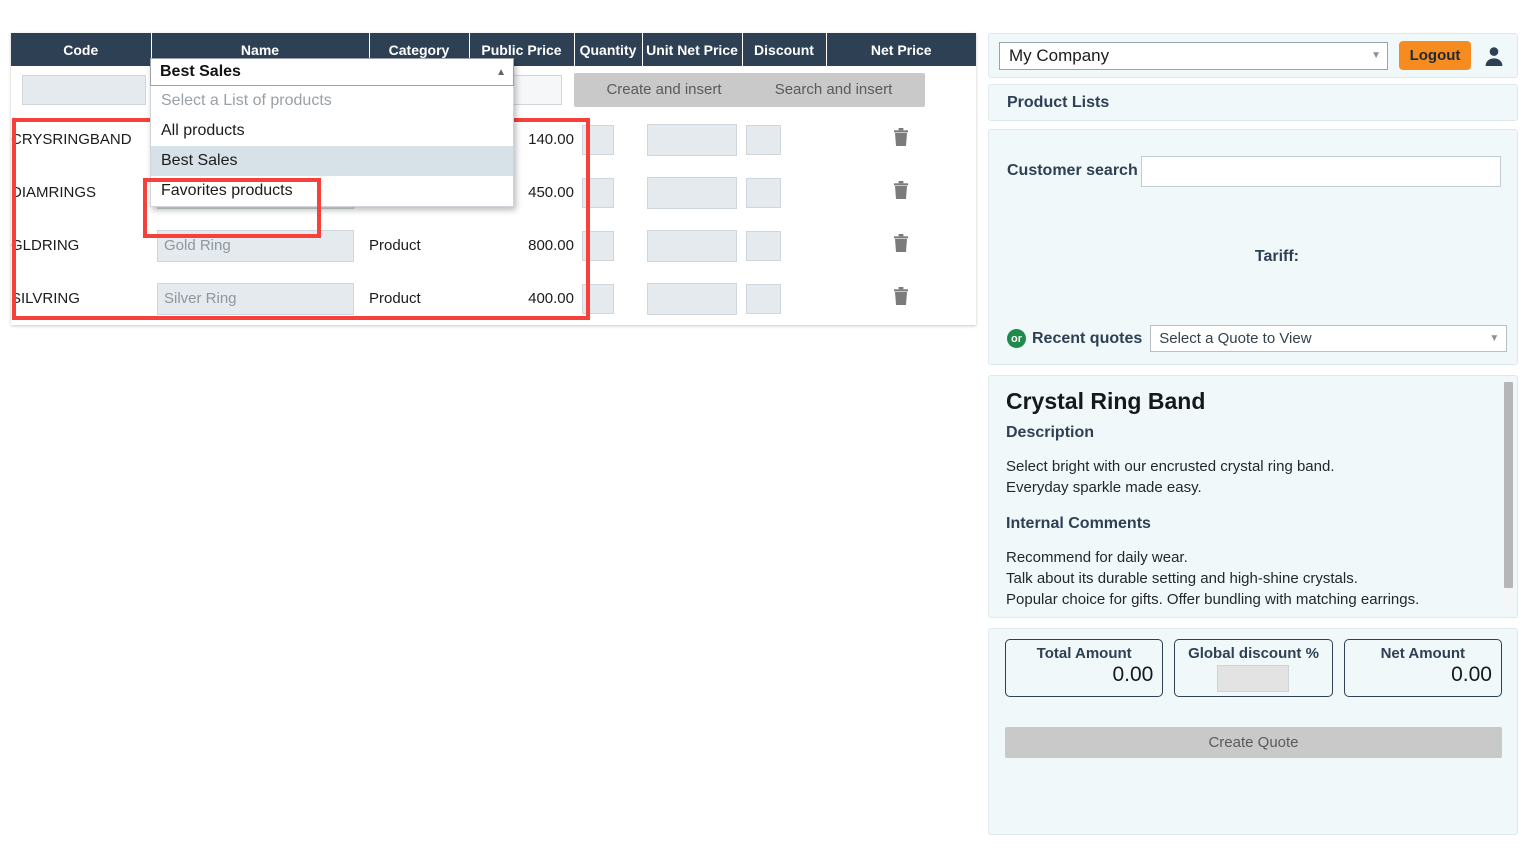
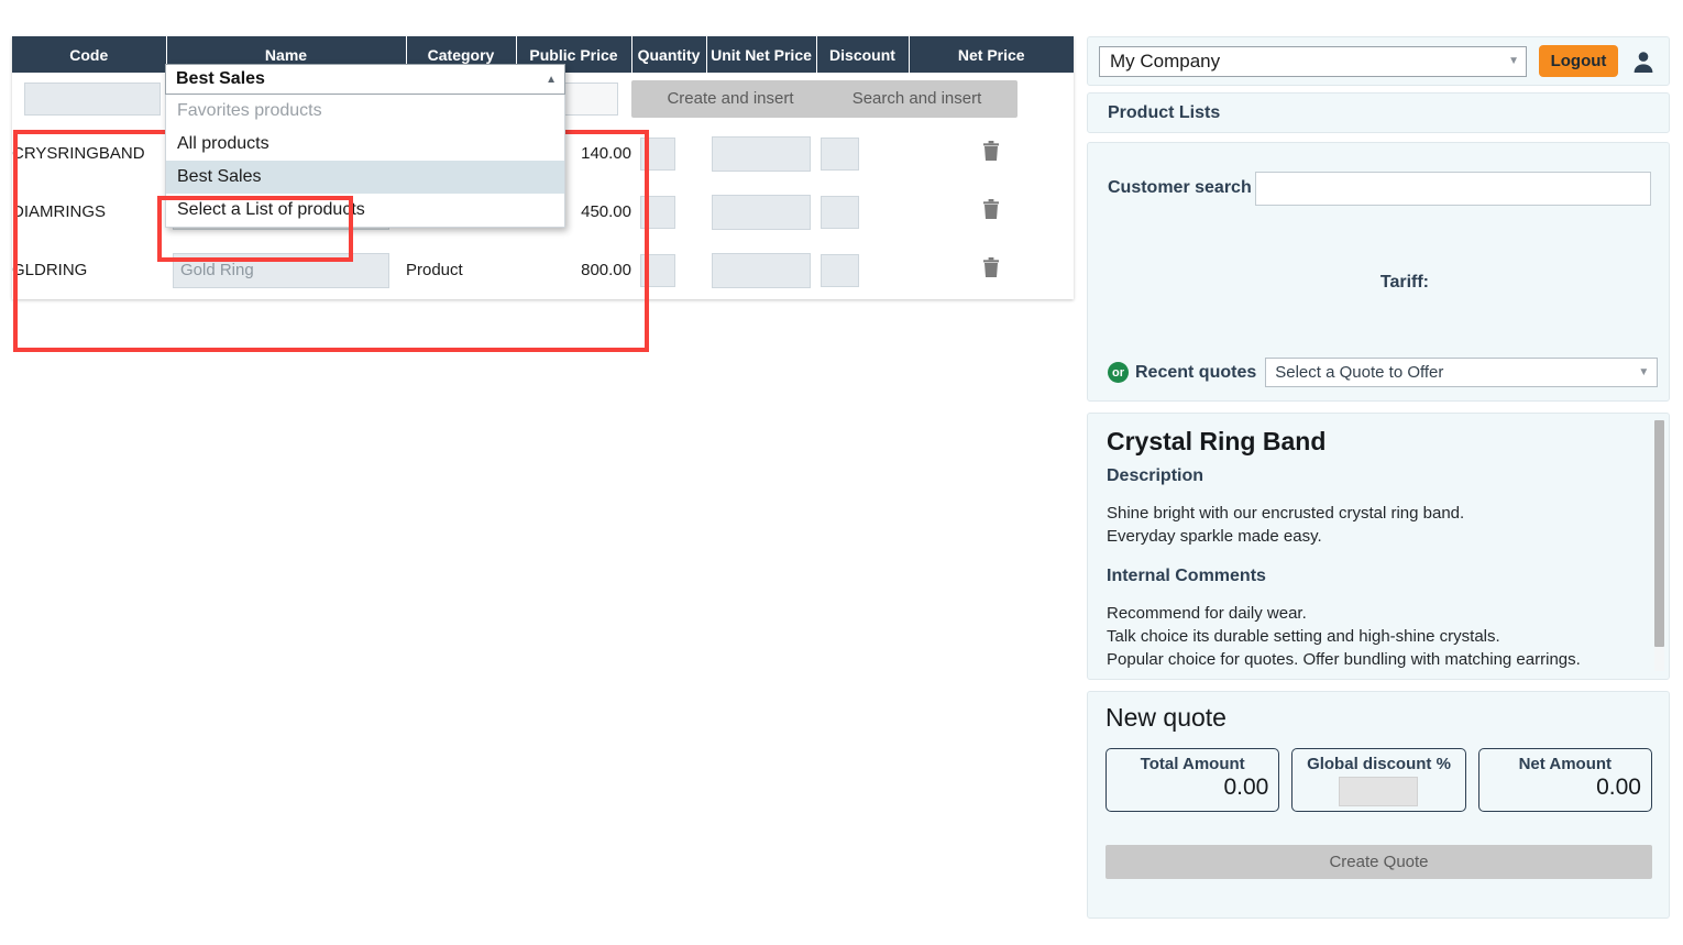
  Code	Name	Category	Public Price	Quantity	Unit Net Price	Discount	Net Price
  				Create and insert	Search and insert
  GLDRING	Gold Ring	Product	800.00
- SILVRING	Silver Ring	Product	400.00
  My Company
  ▼
  Logout
  Product Lists
  Customer search
  Tariff:
  or
  Recent quotes
- Select a Quote to View
+ Select a Quote to Offer
  ▼
  Crystal Ring Band
  Description
- Select bright with our encrusted crystal ring band.
+ Shine bright with our encrusted crystal ring band.
  Everyday sparkle made easy.
  Internal Comments
  Recommend for daily wear.
- Talk about its durable setting and high-shine crystals.
+ Talk choice its durable setting and high-shine crystals.
- Popular choice for gifts. Offer bundling with matching earrings.
+ Popular choice for quotes. Offer bundling with matching earrings.
+ New quote
  Total Amount
  0.00
  Global discount %
  Net Amount
  0.00
  Create Quote
  Best Sales
  ▲
- Select a List of products
+ Favorites products
  All products
  Best Sales
- Favorites products
+ Select a List of products
